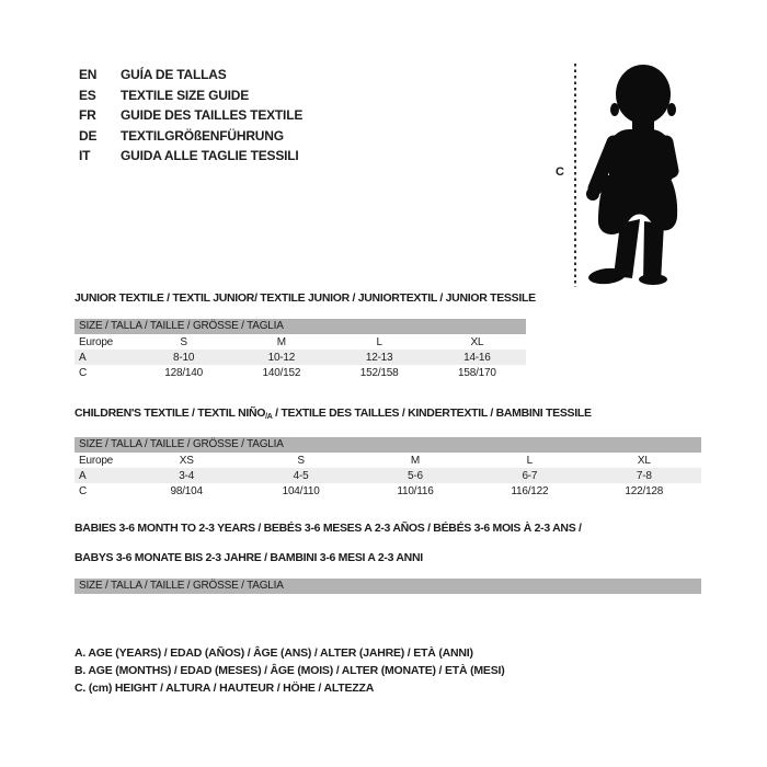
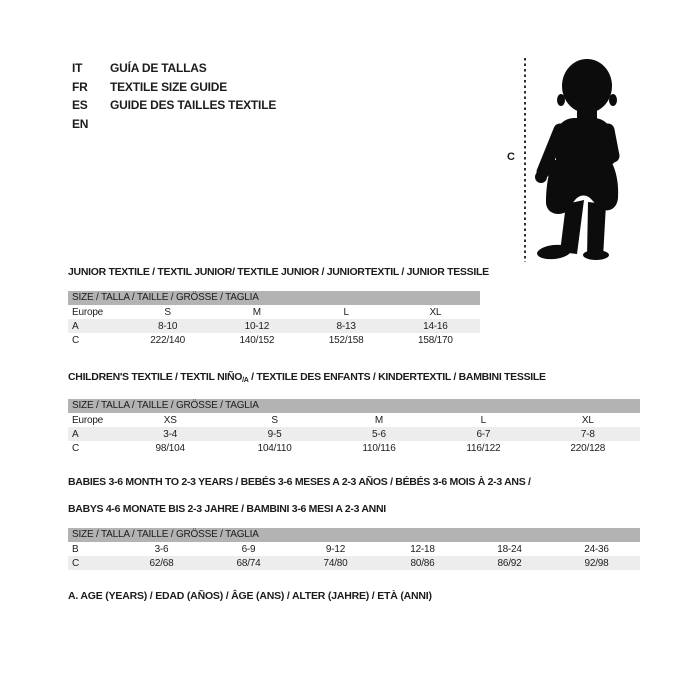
- EN
+ IT
  GUÍA DE TALLAS
- ES
+ FR
  TEXTILE SIZE GUIDE
- FR
+ ES
  GUIDE DES TAILLES TEXTILE
- DE
- TEXTILGRÖßENFÜHRUNG
- IT
+ EN
- GUIDA ALLE TAGLIE TESSILI
  C
  JUNIOR TEXTILE / TEXTIL JUNIOR/ TEXTILE JUNIOR / JUNIORTEXTIL / JUNIOR TESSILE
  SIZE / TALLA / TAILLE / GRÖSSE / TAGLIA
  Europe	S	M	L	XL
- A	8-10	10-12	12-13	14-16
+ A	8-10	10-12	8-13	14-16
- C	128/140	140/152	152/158	158/170
+ C	222/140	140/152	152/158	158/170
- CHILDREN'S TEXTILE / TEXTIL NIÑO / TEXTILE DES TAILLES / KINDERTEXTIL / BAMBINI TESSILE
+ CHILDREN'S TEXTILE / TEXTIL NIÑO / TEXTILE DES ENFANTS / KINDERTEXTIL / BAMBINI TESSILE
  SIZE / TALLA / TAILLE / GRÖSSE / TAGLIA
  Europe	XS	S	M	L	XL
- A	3-4	4-5	5-6	6-7	7-8
+ A	3-4	9-5	5-6	6-7	7-8
- C	98/104	104/110	110/116	116/122	122/128
+ C	98/104	104/110	110/116	116/122	220/128
  BABIES 3-6 MONTH TO 2-3 YEARS / BEBÉS 3-6 MESES A 2-3 AÑOS / BÉBÉS 3-6 MOIS À 2-3 ANS /
- BABYS 3-6 MONATE BIS 2-3 JAHRE / BAMBINI 3-6 MESI A 2-3 ANNI
+ BABYS 4-6 MONATE BIS 2-3 JAHRE / BAMBINI 3-6 MESI A 2-3 ANNI
  SIZE / TALLA / TAILLE / GRÖSSE / TAGLIA
+ B	3-6	6-9	9-12	12-18	18-24	24-36
+ C	62/68	68/74	74/80	80/86	86/92	92/98
  A. AGE (YEARS) / EDAD (AÑOS) / ÂGE (ANS) / ALTER (JAHRE) / ETÀ (ANNI)
- B. AGE (MONTHS) / EDAD (MESES) / ÂGE (MOIS) / ALTER (MONATE) / ETÀ (MESI)
- C. (cm) HEIGHT / ALTURA / HAUTEUR / HÖHE / ALTEZZA
